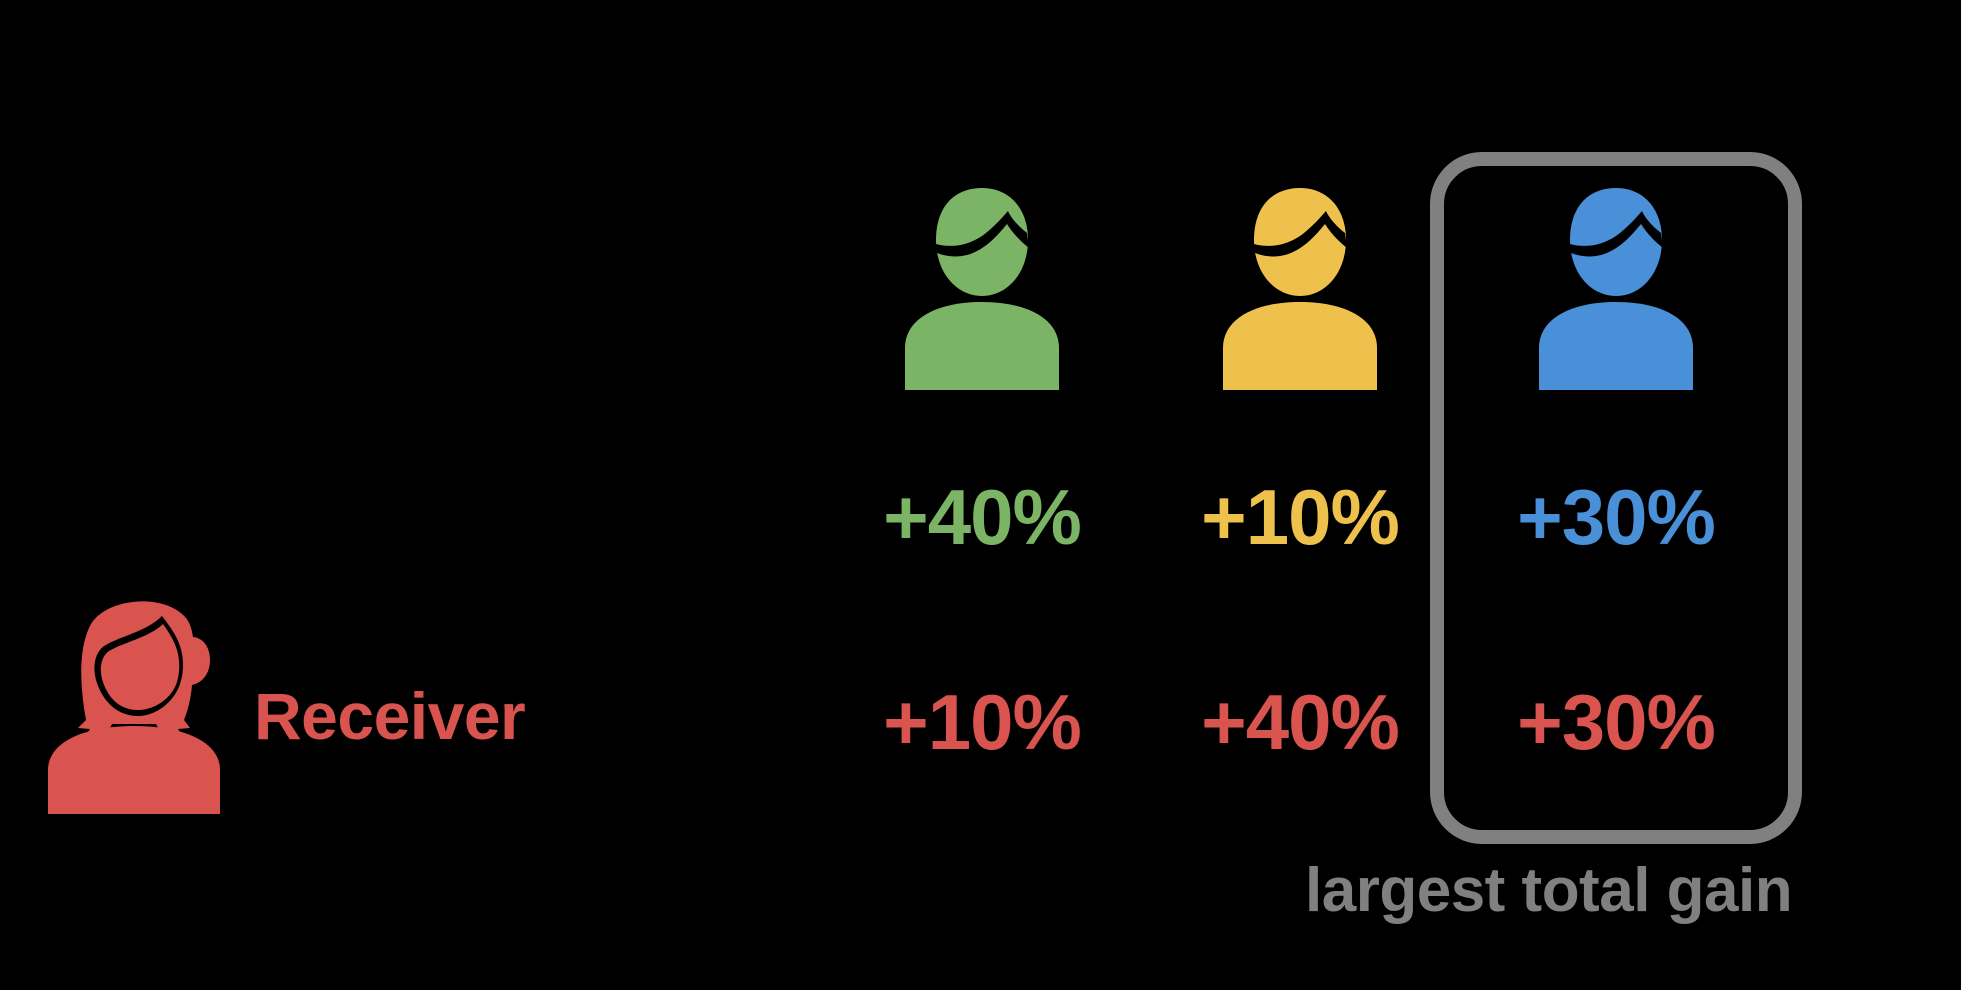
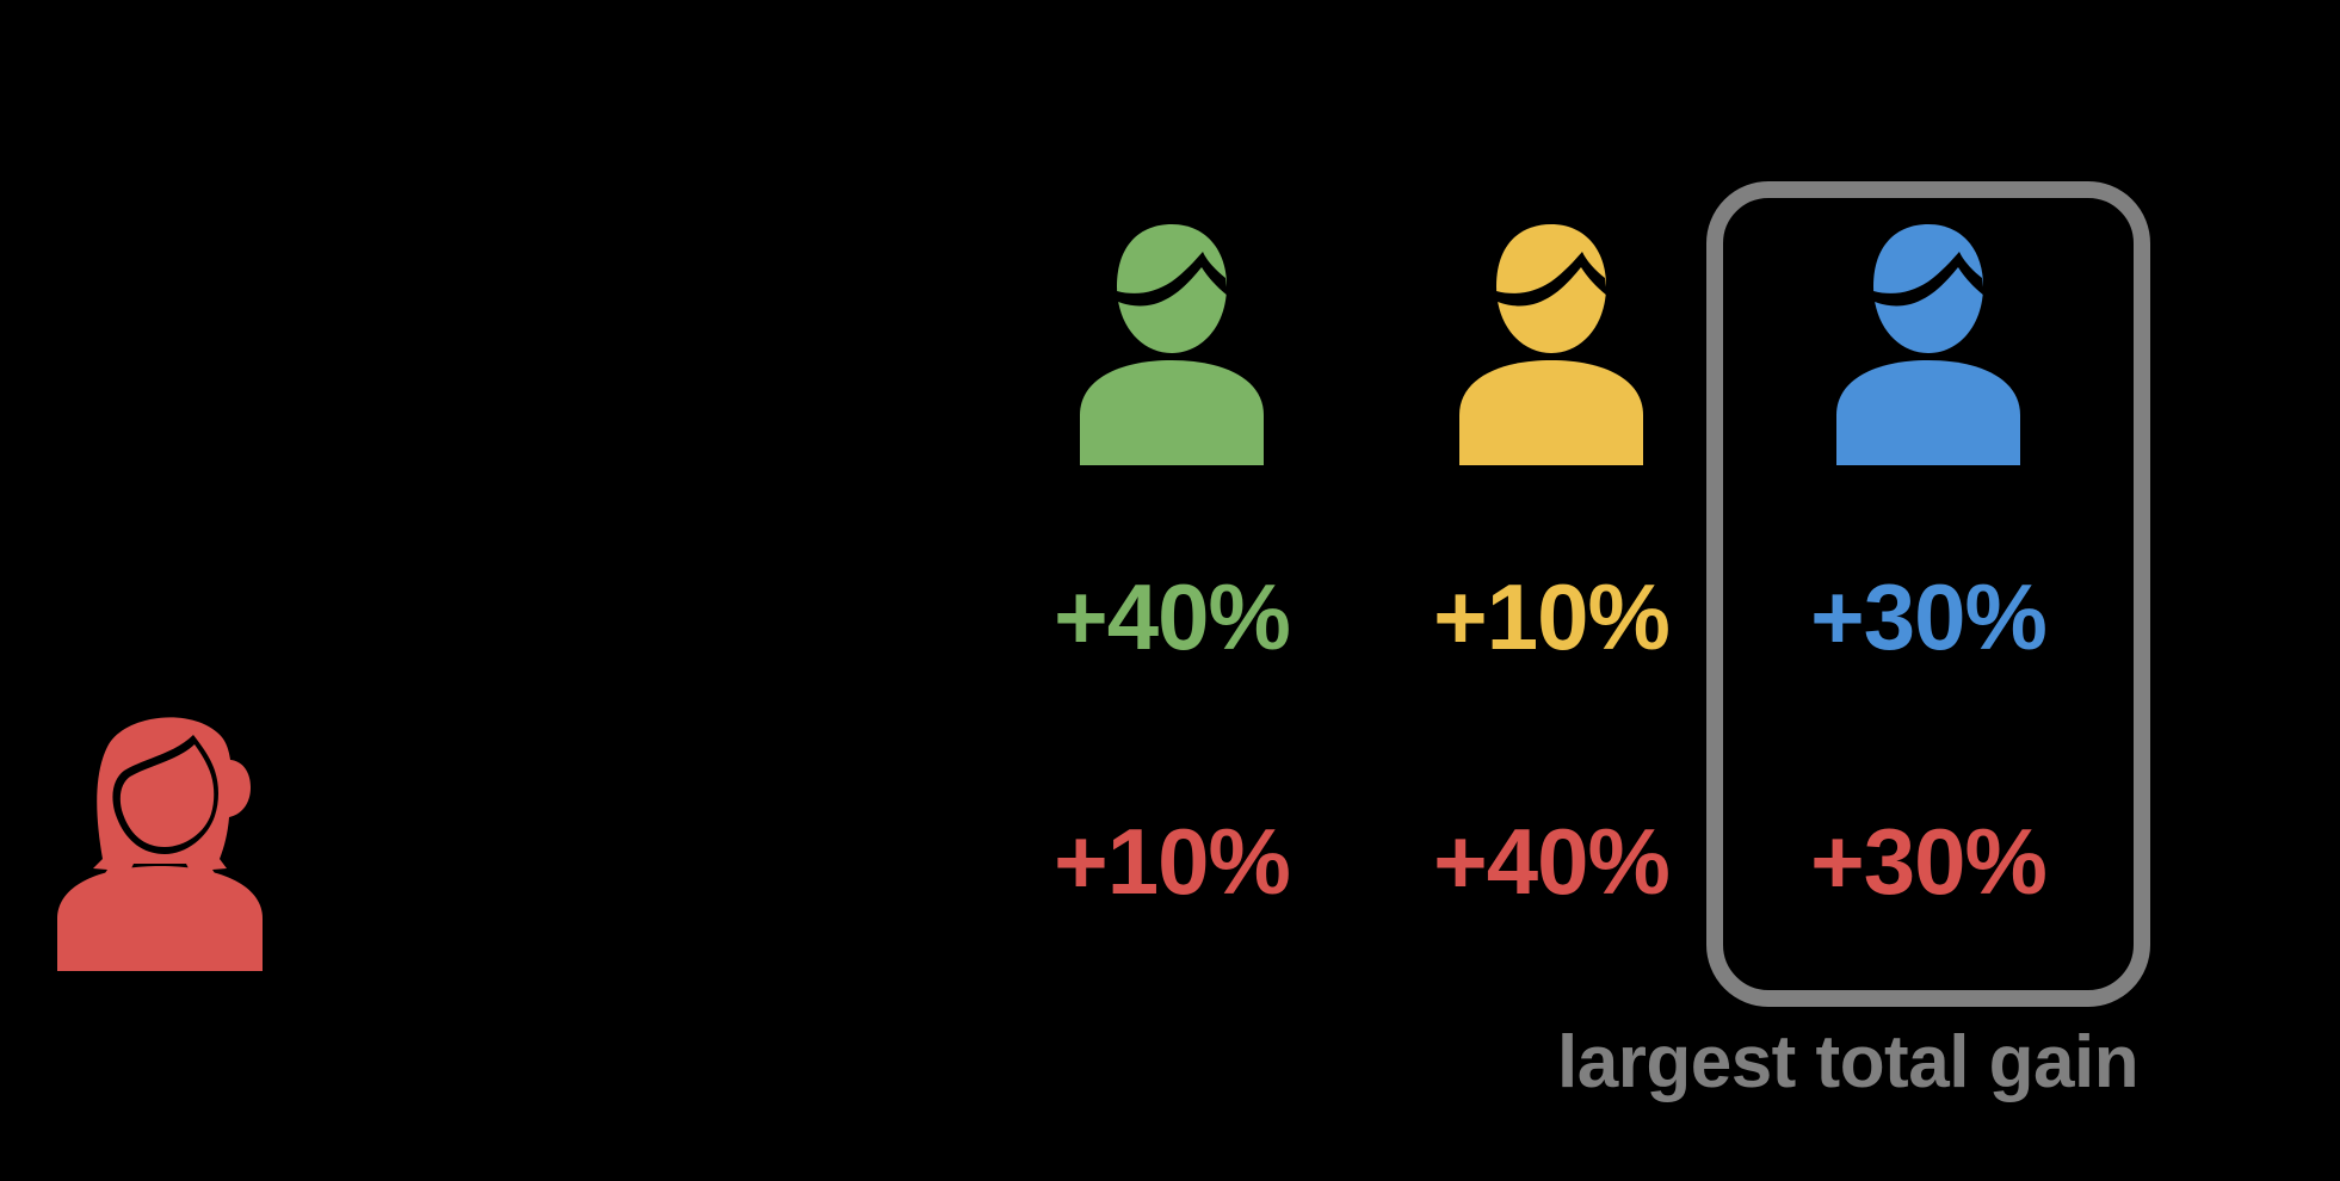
- Receiver
  +40%
  +10%
  +30%
  +10%
  +40%
  +30%
  largest total gain
